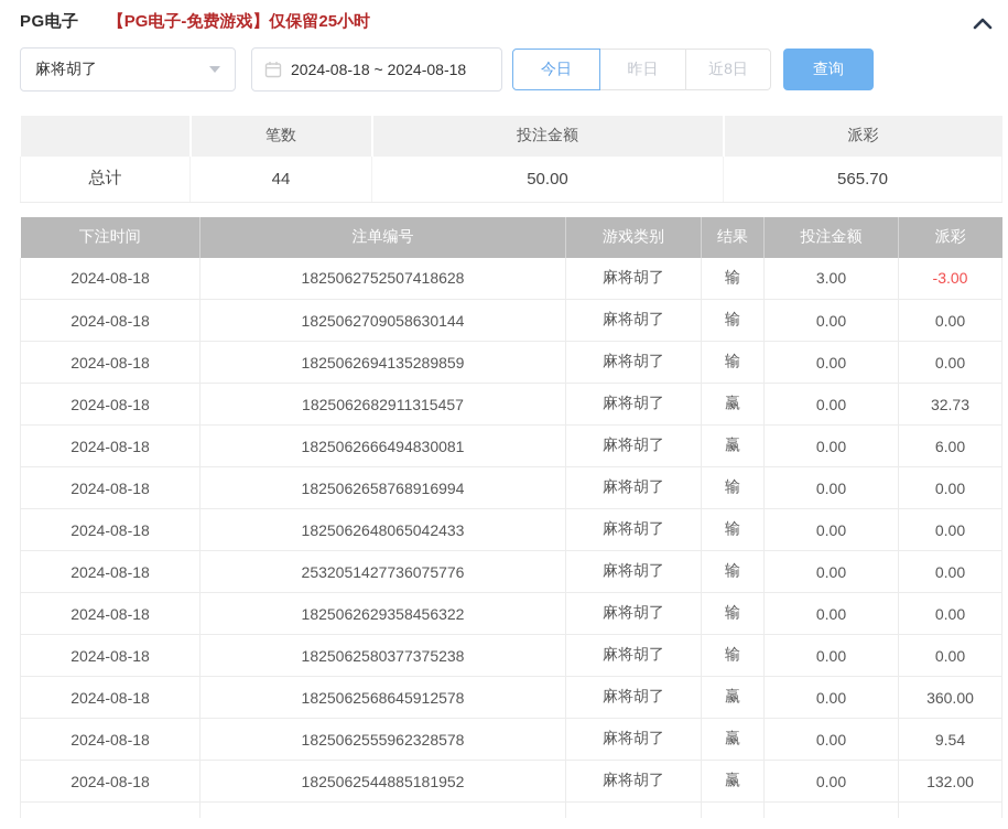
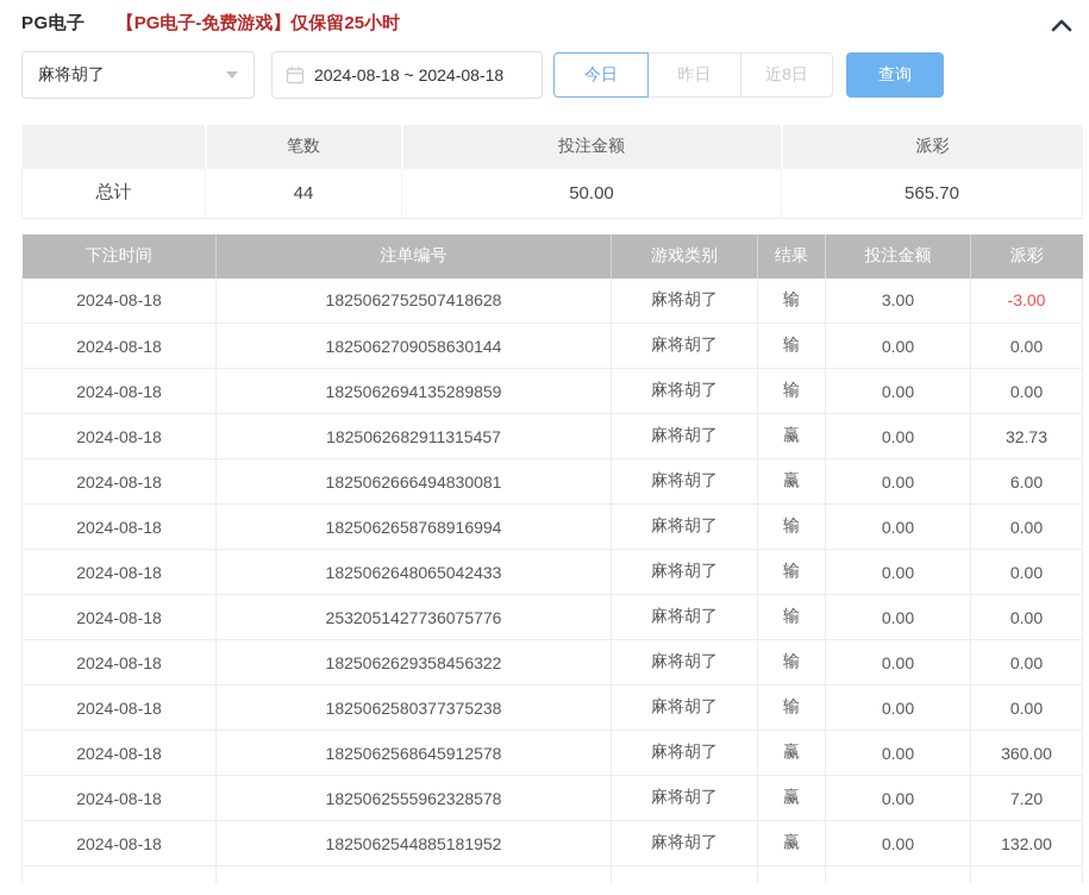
  PG电子
  【PG电子-免费游戏】仅保留25小时
  麻将胡了
  2024-08-18 ~ 2024-08-18
  今日
  昨日
  近8日
  查询
  	笔数	投注金额	派彩
  总计	44	50.00	565.70
  下注时间	注单编号	游戏类别	结果	投注金额	派彩
  2024-08-18	1825062752507418628	麻将胡了	输	3.00	-3.00
  2024-08-18	1825062709058630144	麻将胡了	输	0.00	0.00
  2024-08-18	1825062694135289859	麻将胡了	输	0.00	0.00
  2024-08-18	1825062682911315457	麻将胡了	赢	0.00	32.73
  2024-08-18	1825062666494830081	麻将胡了	赢	0.00	6.00
  2024-08-18	1825062658768916994	麻将胡了	输	0.00	0.00
  2024-08-18	1825062648065042433	麻将胡了	输	0.00	0.00
  2024-08-18	2532051427736075776	麻将胡了	输	0.00	0.00
  2024-08-18	1825062629358456322	麻将胡了	输	0.00	0.00
  2024-08-18	1825062580377375238	麻将胡了	输	0.00	0.00
  2024-08-18	1825062568645912578	麻将胡了	赢	0.00	360.00
- 2024-08-18	1825062555962328578	麻将胡了	赢	0.00	9.54
+ 2024-08-18	1825062555962328578	麻将胡了	赢	0.00	7.20
  2024-08-18	1825062544885181952	麻将胡了	赢	0.00	132.00
